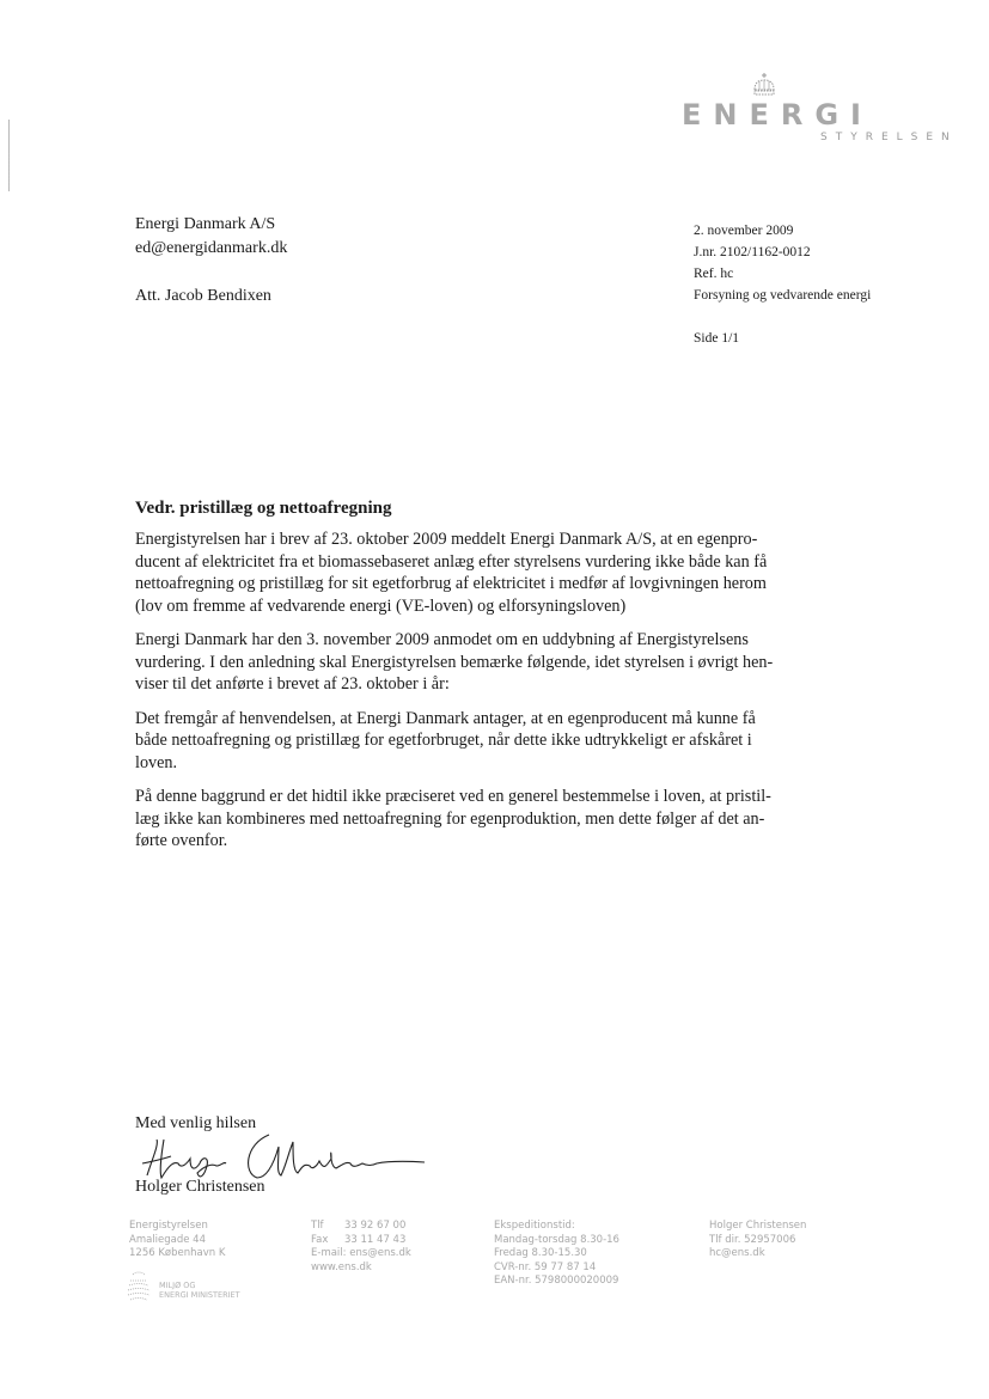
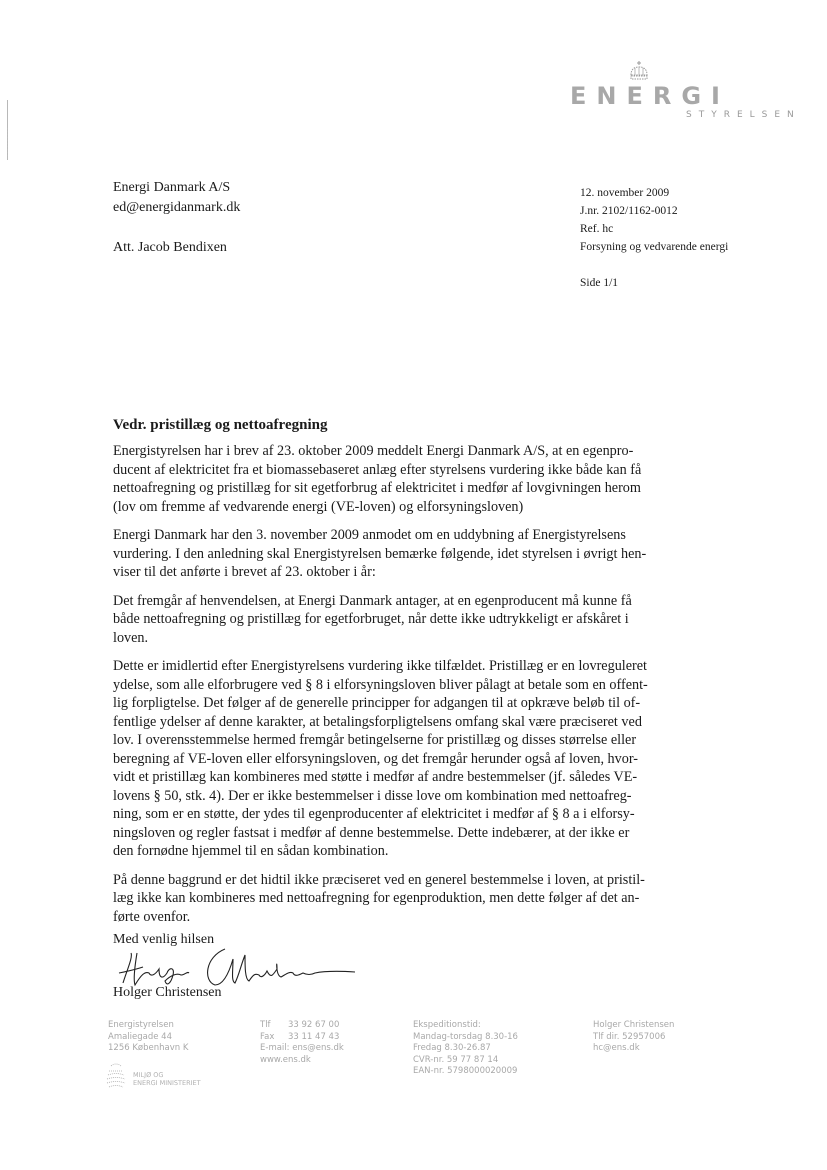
  ENERGI
  STYRELSEN
  Energi Danmark A/S
  ed@energidanmark.dk
  Att. Jacob Bendixen
- 2. november 2009
+ 12. november 2009
  J.nr. 2102/1162-0012
  Ref. hc
  Forsyning og vedvarende energi
  Side 1/1
  Vedr. pristillæg og nettoafregning
  Energistyrelsen har i brev af 23. oktober 2009 meddelt Energi Danmark A/S, at en egenpro-
  ducent af elektricitet fra et biomassebaseret anlæg efter styrelsens vurdering ikke både kan få
  nettoafregning og pristillæg for sit egetforbrug af elektricitet i medfør af lovgivningen herom
  (lov om fremme af vedvarende energi (VE-loven) og elforsyningsloven)
  Energi Danmark har den 3. november 2009 anmodet om en uddybning af Energistyrelsens
  vurdering. I den anledning skal Energistyrelsen bemærke følgende, idet styrelsen i øvrigt hen-
  viser til det anførte i brevet af 23. oktober i år:
  Det fremgår af henvendelsen, at Energi Danmark antager, at en egenproducent må kunne få
  både nettoafregning og pristillæg for egetforbruget, når dette ikke udtrykkeligt er afskåret i
  loven.
+ Dette er imidlertid efter Energistyrelsens vurdering ikke tilfældet. Pristillæg er en lovreguleret
+ ydelse, som alle elforbrugere ved § 8 i elforsyningsloven bliver pålagt at betale som en offent-
+ lig forpligtelse. Det følger af de generelle principper for adgangen til at opkræve beløb til of-
+ fentlige ydelser af denne karakter, at betalingsforpligtelsens omfang skal være præciseret ved
+ lov. I overensstemmelse hermed fremgår betingelserne for pristillæg og disses størrelse eller
+ beregning af VE-loven eller elforsyningsloven, og det fremgår herunder også af loven, hvor-
+ vidt et pristillæg kan kombineres med støtte i medfør af andre bestemmelser (jf. således VE-
+ lovens § 50, stk. 4). Der er ikke bestemmelser i disse love om kombination med nettoafreg-
+ ning, som er en støtte, der ydes til egenproducenter af elektricitet i medfør af § 8 a i elforsy-
+ ningsloven og regler fastsat i medfør af denne bestemmelse. Dette indebærer, at der ikke er
+ den fornødne hjemmel til en sådan kombination.
  På denne baggrund er det hidtil ikke præciseret ved en generel bestemmelse i loven, at pristil-
  læg ikke kan kombineres med nettoafregning for egenproduktion, men dette følger af det an-
  førte ovenfor.
  Med venlig hilsen
  Holger Christensen
  Energistyrelsen
  Amaliegade 44
  1256 København K
  Tlf
  33 92 67 00
  Fax
  33 11 47 43
  E-mail: ens@ens.dk
  www.ens.dk
  Ekspeditionstid:
  Mandag-torsdag 8.30-16
- Fredag 8.30-15.30
+ Fredag 8.30-26.87
  CVR-nr. 59 77 87 14
  EAN-nr. 5798000020009
  Holger Christensen
  Tlf dir. 52957006
  hc@ens.dk
  MILJØ OG
  ENERGI MINISTERIET
